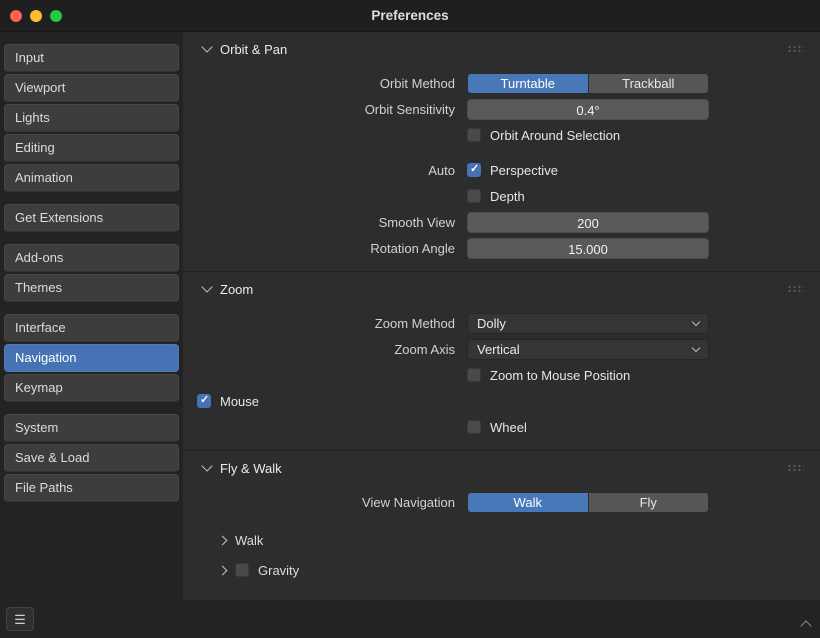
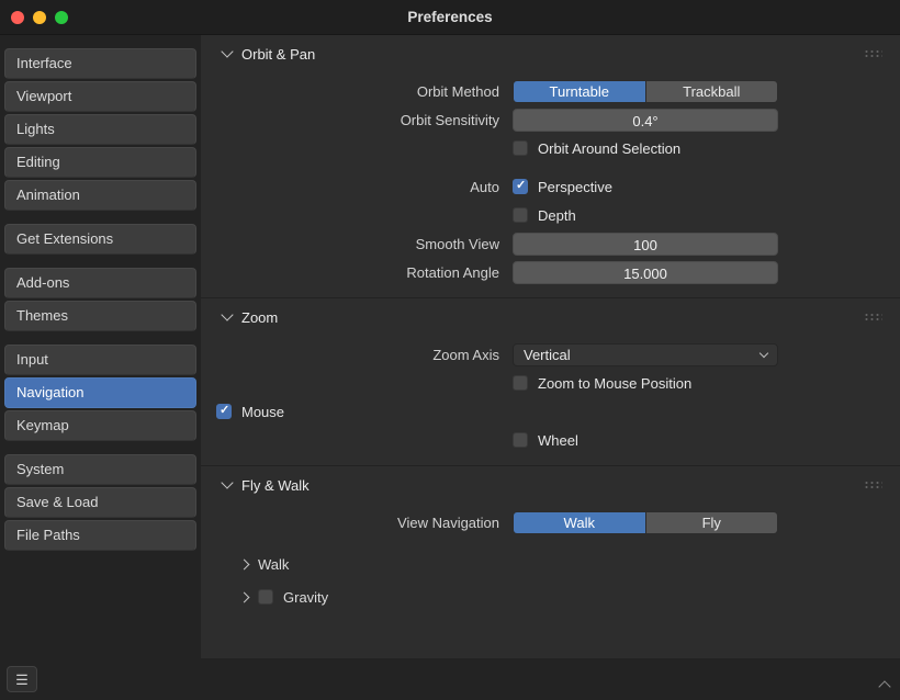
  Preferences
- Input
+ Interface
  Viewport
  Lights
  Editing
  Animation
  Get Extensions
  Add-ons
  Themes
- Interface
+ Input
  Navigation
  Keymap
  System
  Save & Load
  File Paths
  Orbit & Pan
  Orbit Method
  Turntable
  Trackball
  Orbit Sensitivity
  0.4°
  Orbit Around Selection
  Auto
  Perspective
  Depth
  Smooth View
- 200
+ 100
  Rotation Angle
  15.000
  Zoom
- Zoom Method
- Dolly
  Zoom Axis
  Vertical
  Zoom to Mouse Position
  Mouse
  Wheel
  Fly & Walk
  View Navigation
  Walk
  Fly
  Walk
  Gravity
  ☰
